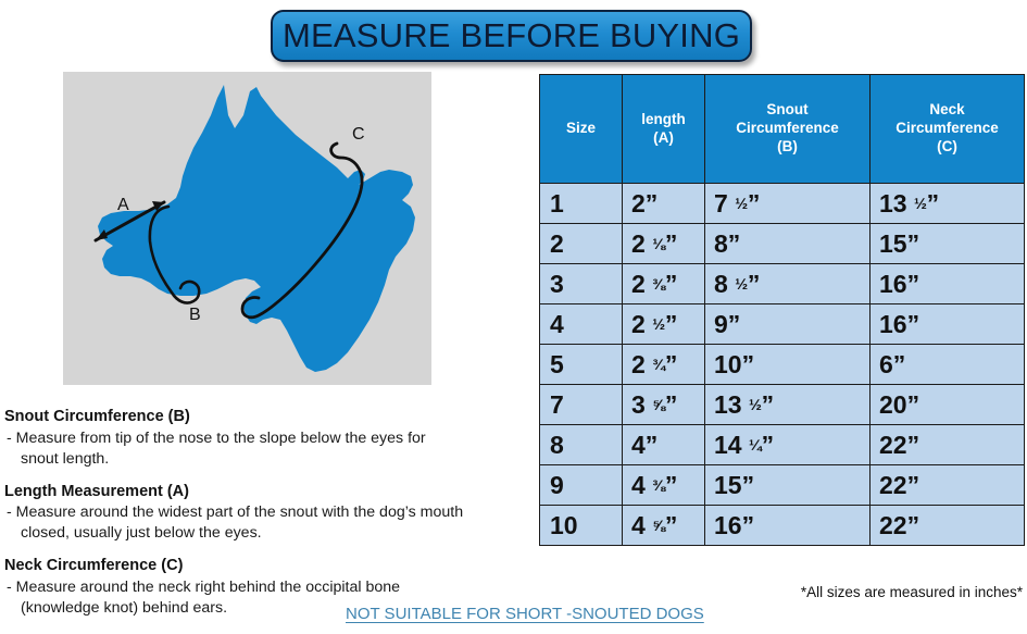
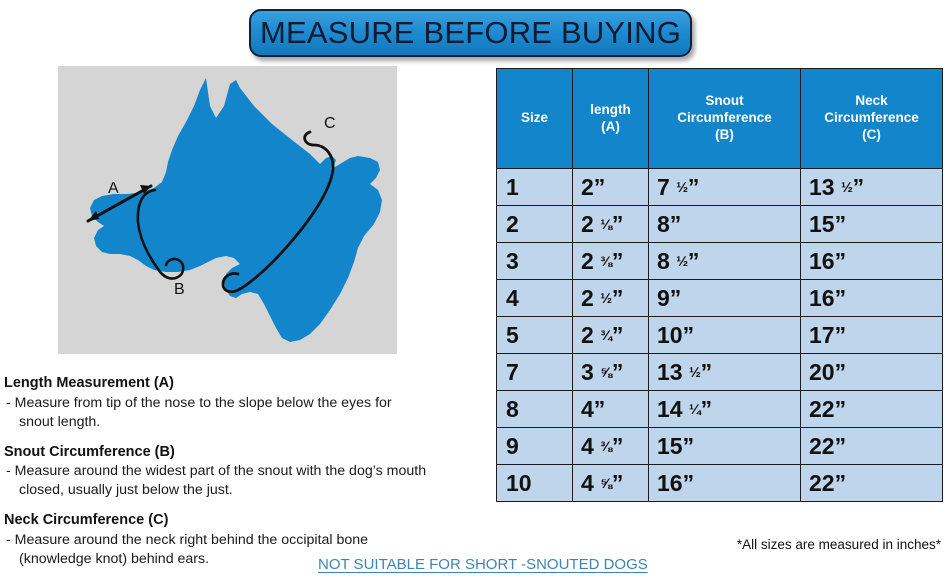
  MEASURE BEFORE BUYING
  A
  B
  C
- Snout Circumference (B)
+ Length Measurement (A)
  - Measure from tip of the nose to the slope below the eyes for
  snout length.
- Length Measurement (A)
+ Snout Circumference (B)
  - Measure around the widest part of the snout with the dog’s mouth
- closed, usually just below the eyes.
+ closed, usually just below the just.
  Neck Circumference (C)
  - Measure around the neck right behind the occipital bone
  (knowledge knot) behind ears.
  NOT SUITABLE FOR SHORT -SNOUTED DOGS
  *All sizes are measured in inches*
  Size	length (A)	Snout Circumference (B)	Neck Circumference (C)
  1	2”	7 ½”	13 ½”
  2	2 ⅛”	8”	15”
  3	2 ⅜”	8 ½”	16”
  4	2 ½”	9”	16”
- 5	2 ¾”	10”	6”
+ 5	2 ¾”	10”	17”
  7	3 ⅝”	13 ½”	20”
  8	4”	14 ¼”	22”
  9	4 ⅜”	15”	22”
  10	4 ⅝”	16”	22”
